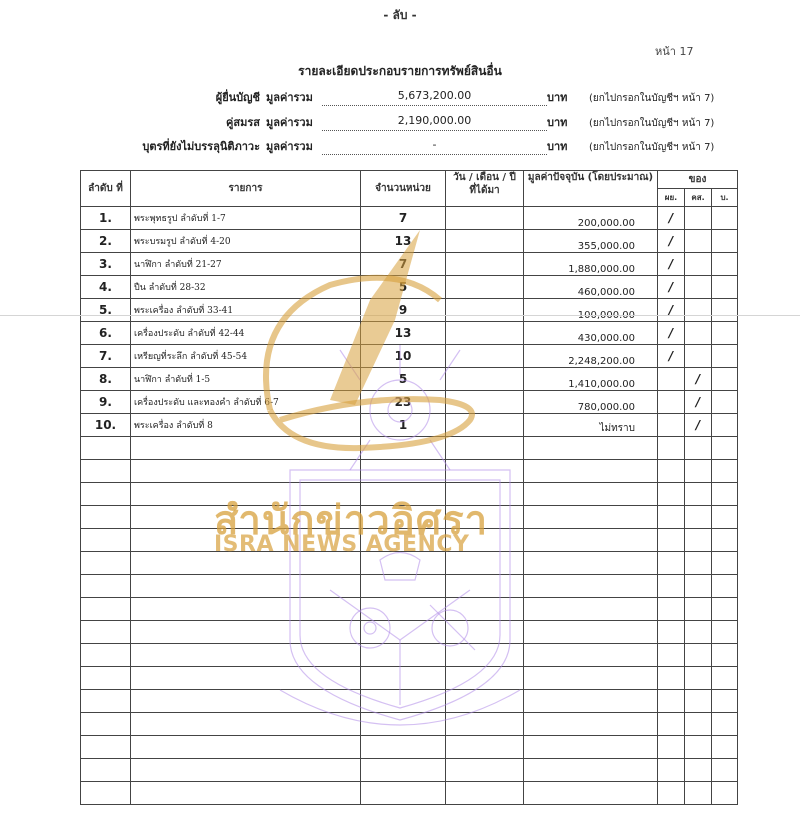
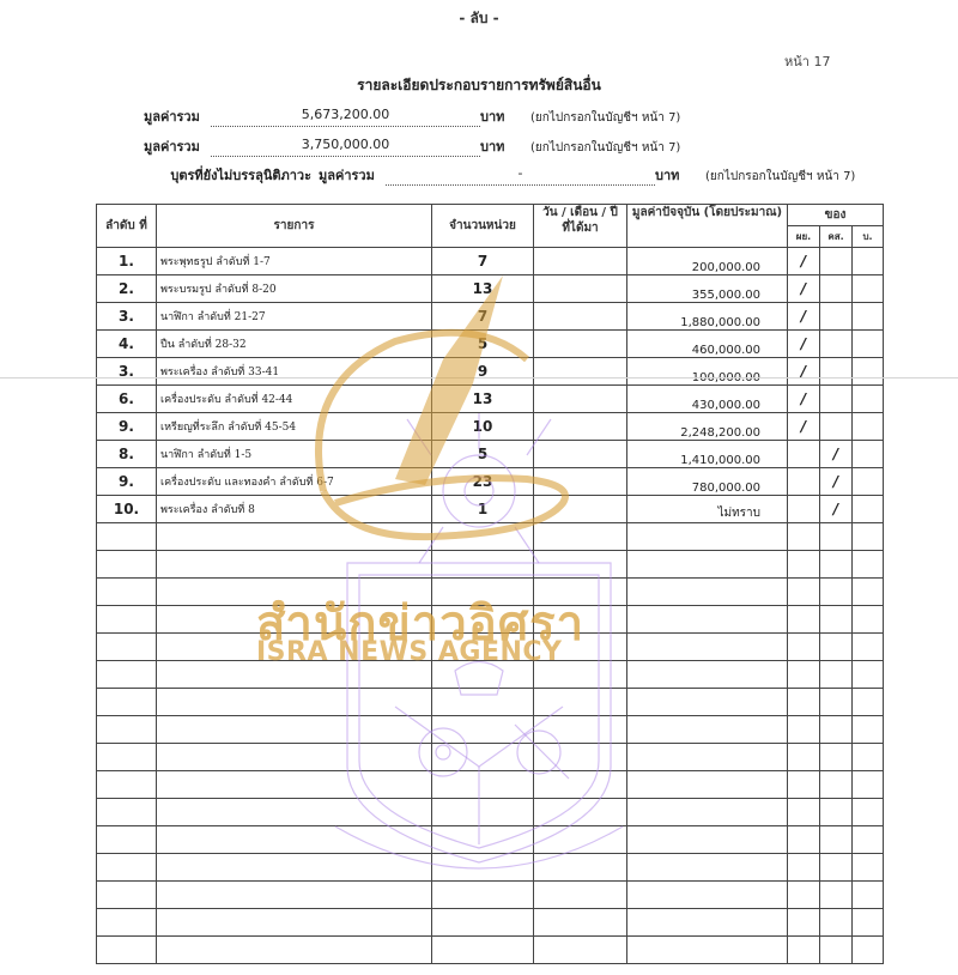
  - ลับ -
  หน้า 17
  รายละเอียดประกอบรายการทรัพย์สินอื่น
- ผู้ยื่นบัญชี
  มูลค่ารวม
  5,673,200.00
  บาท
  (ยกไปกรอกในบัญชีฯ หน้า 7)
- คู่สมรส
  มูลค่ารวม
- 2,190,000.00
+ 3,750,000.00
  บาท
  (ยกไปกรอกในบัญชีฯ หน้า 7)
  บุตรที่ยังไม่บรรลุนิติภาวะ
  มูลค่ารวม
  -
  บาท
  (ยกไปกรอกในบัญชีฯ หน้า 7)
  ลำดับ ที่	รายการ	จำนวนหน่วย	วัน / เดือน / ปี ที่ได้มา	มูลค่าปัจจุบัน (โดยประมาณ)	ของ
  ผย.	คส.	บ.
  1.	พระพุทธรูป ลำดับที่ 1-7	7		200,000.00	/
- 2.	พระบรมรูป ลำดับที่ 4-20	13		355,000.00	/
+ 2.	พระบรมรูป ลำดับที่ 8-20	13		355,000.00	/
  3.	นาฬิกา ลำดับที่ 21-27	7		1,880,000.00	/
  4.	ปืน ลำดับที่ 28-32	5		460,000.00	/
- 5.	พระเครื่อง ลำดับที่ 33-41	9			/
+ 3.	พระเครื่อง ลำดับที่ 33-41	9			/
  6.	เครื่องประดับ ลำดับที่ 42-44	13		430,000.00	/
- 7.	เหรียญที่ระลึก ลำดับที่ 45-54	10		2,248,200.00	/
+ 9.	เหรียญที่ระลึก ลำดับที่ 45-54	10		2,248,200.00	/
  8.	นาฬิกา ลำดับที่ 1-5	5		1,410,000.00		/
  9.	เครื่องประดับ และทองคำ ลำดับที่ 6-7	23		780,000.00		/
  10.	พระเครื่อง ลำดับที่ 8	1		ไม่ทราบ		/
  สำนักข่าวอิศรา
  ISRA NEWS AGENCY
